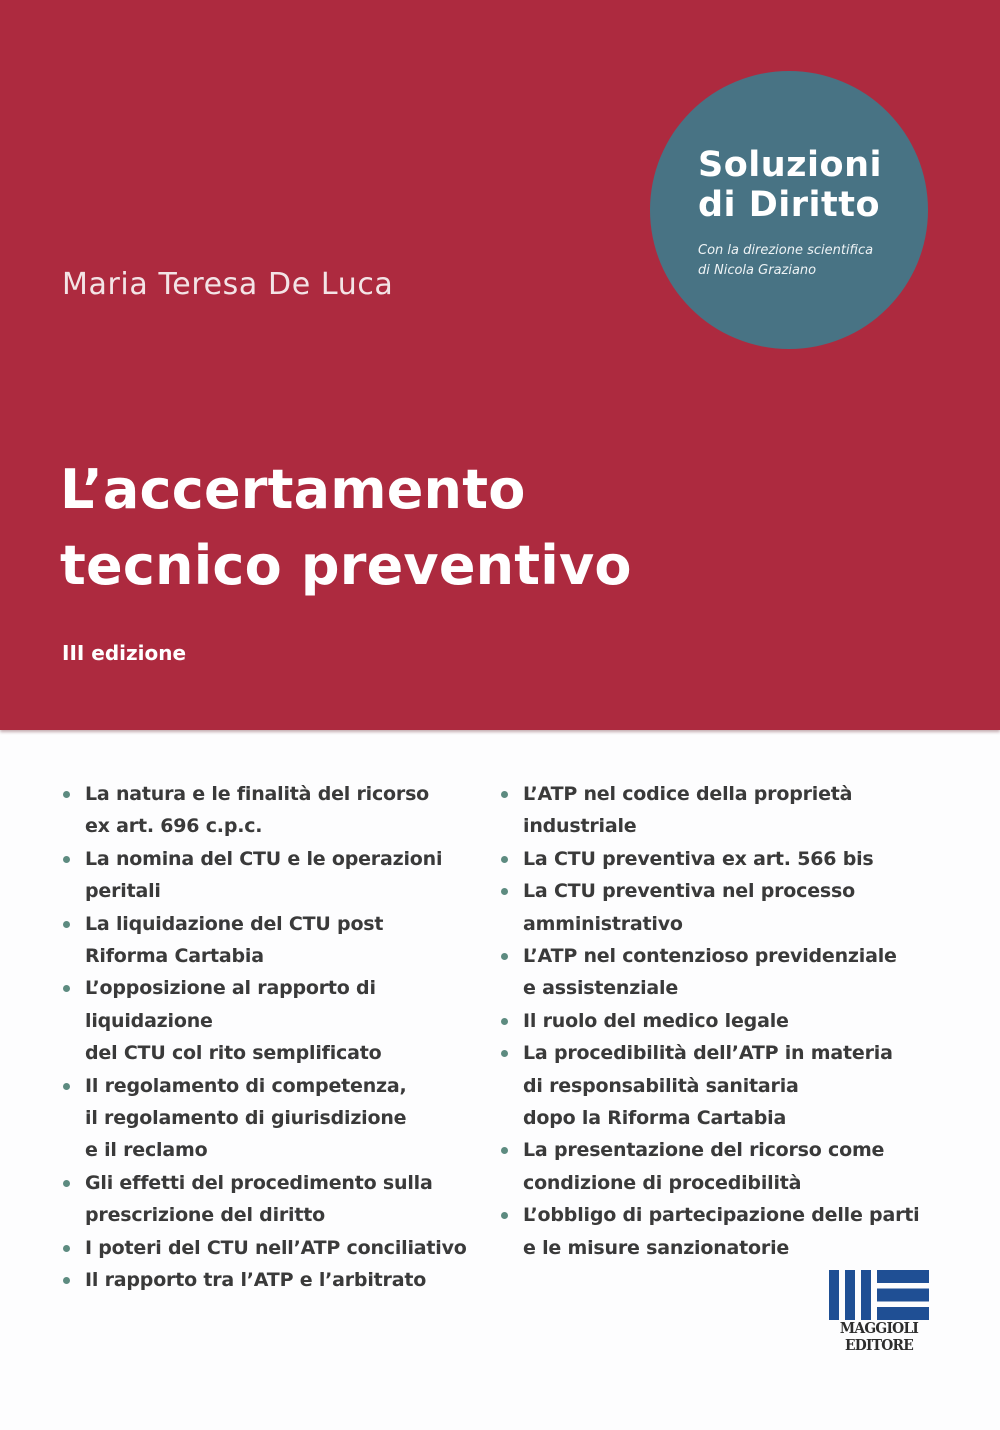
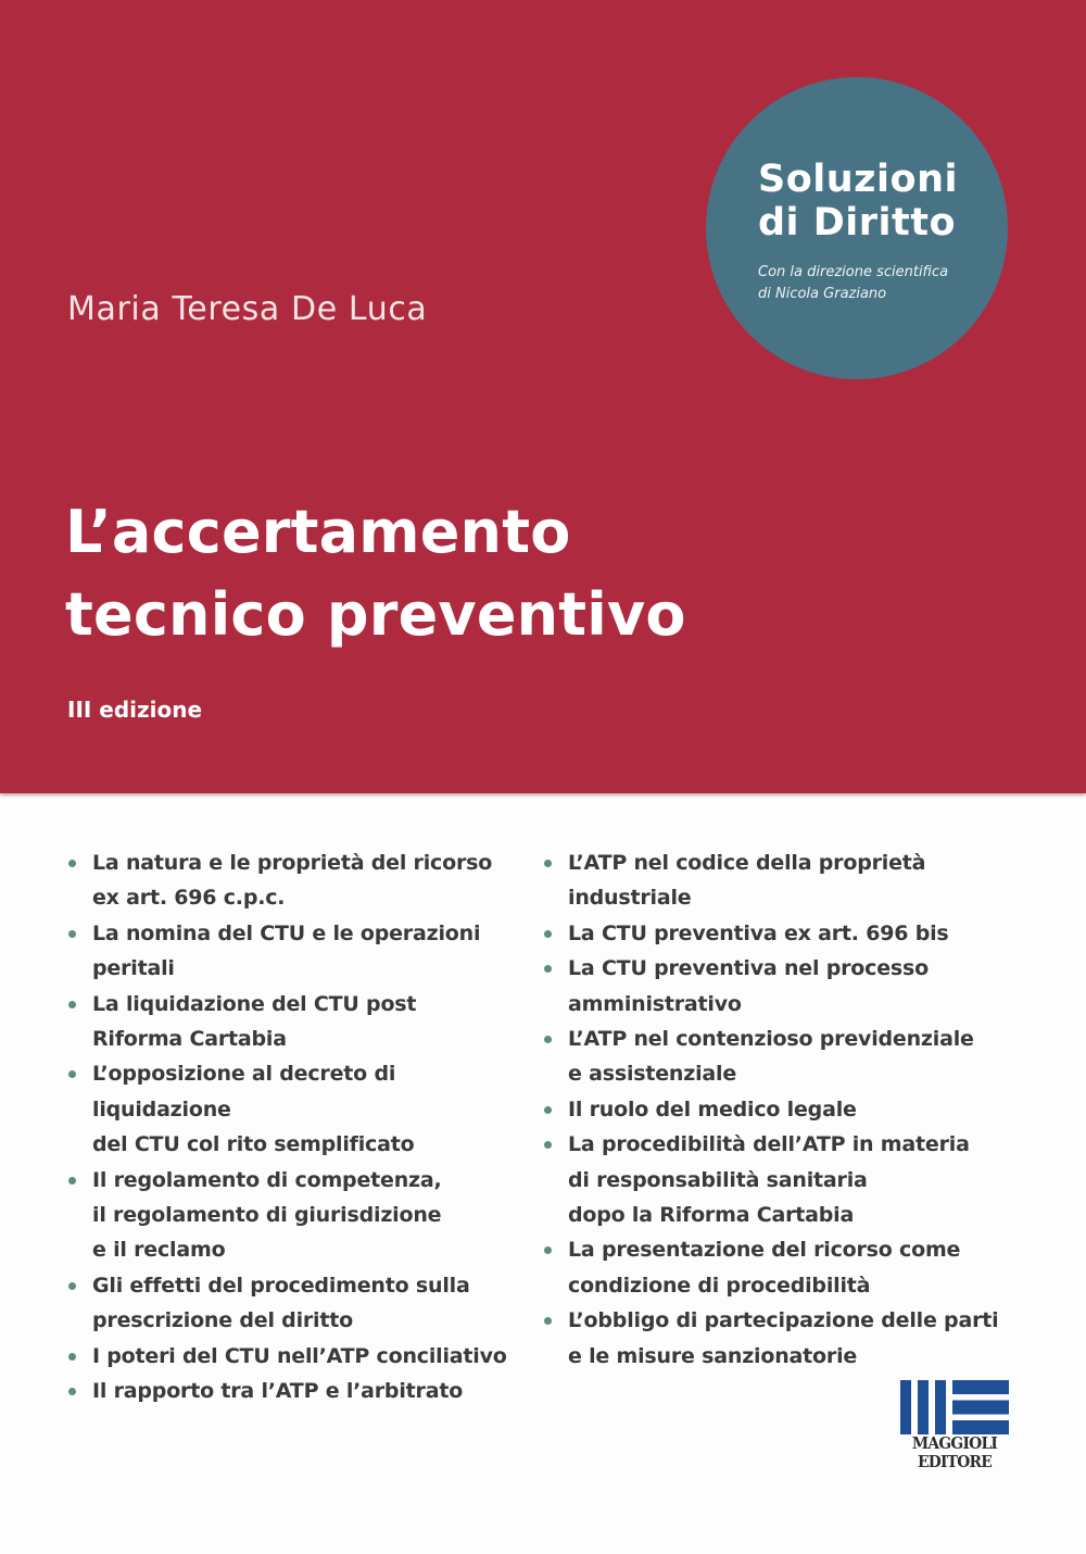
  Soluzioni
  di Diritto
  Con la direzione scientifica
  di Nicola Graziano
  Maria Teresa De Luca
  L’accertamento
  tecnico preventivo
  III edizione
- La natura e le finalità del ricorso
+ La natura e le proprietà del ricorso
  ex art. 696 c.p.c.
  La nomina del CTU e le operazioni
  peritali
  La liquidazione del CTU post
  Riforma Cartabia
- L’opposizione al rapporto di liquidazione
+ L’opposizione al decreto di liquidazione
  del CTU col rito semplificato
  Il regolamento di competenza,
  il regolamento di giurisdizione
  e il reclamo
  Gli effetti del procedimento sulla
  prescrizione del diritto
  I poteri del CTU nell’ATP conciliativo
  Il rapporto tra l’ATP e l’arbitrato
  L’ATP nel codice della proprietà
  industriale
- La CTU preventiva ex art. 566 bis
+ La CTU preventiva ex art. 696 bis
  La CTU preventiva nel processo
  amministrativo
  L’ATP nel contenzioso previdenziale
  e assistenziale
  Il ruolo del medico legale
  La procedibilità dell’ATP in materia
  di responsabilità sanitaria
  dopo la Riforma Cartabia
  La presentazione del ricorso come
  condizione di procedibilità
  L’obbligo di partecipazione delle parti
  e le misure sanzionatorie
  MAGGIOLI
  EDITORE
